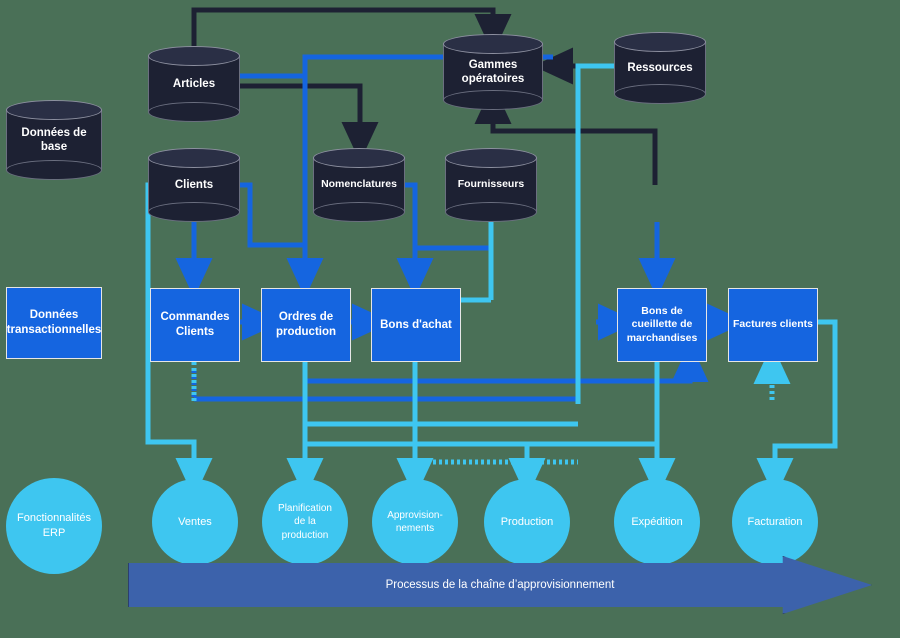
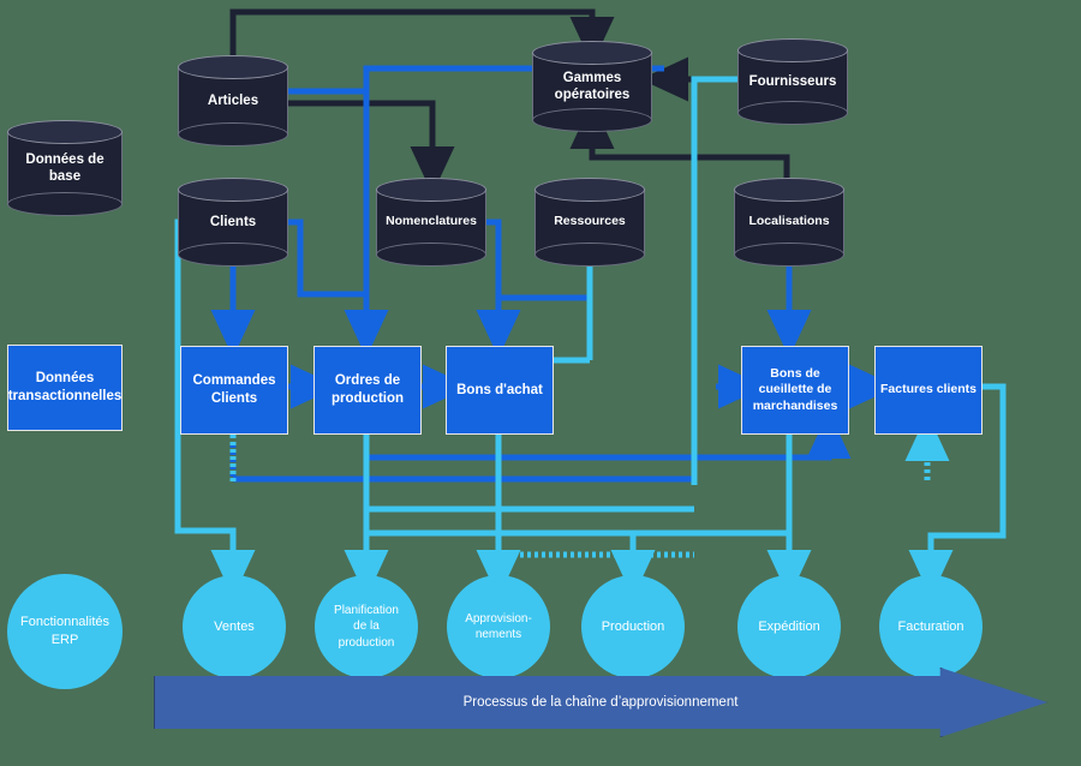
  Données de base
  Données
  transactionnelles
  Fonctionnalités
  ERP
  Articles
  Gammes
  opératoires
- Ressources
+ Fournisseurs
  Clients
  Nomenclatures
- Fournisseurs
+ Ressources
+ Localisations
  Commandes
  Clients
  Ordres de
  production
  Bons d'achat
  Bons de
  cueillette de
  marchandises
  Factures clients
  Ventes
  Planification
  de la
  production
  Approvision-
  nements
  Production
  Expédition
  Facturation
  Processus de la chaîne d’approvisionnement
